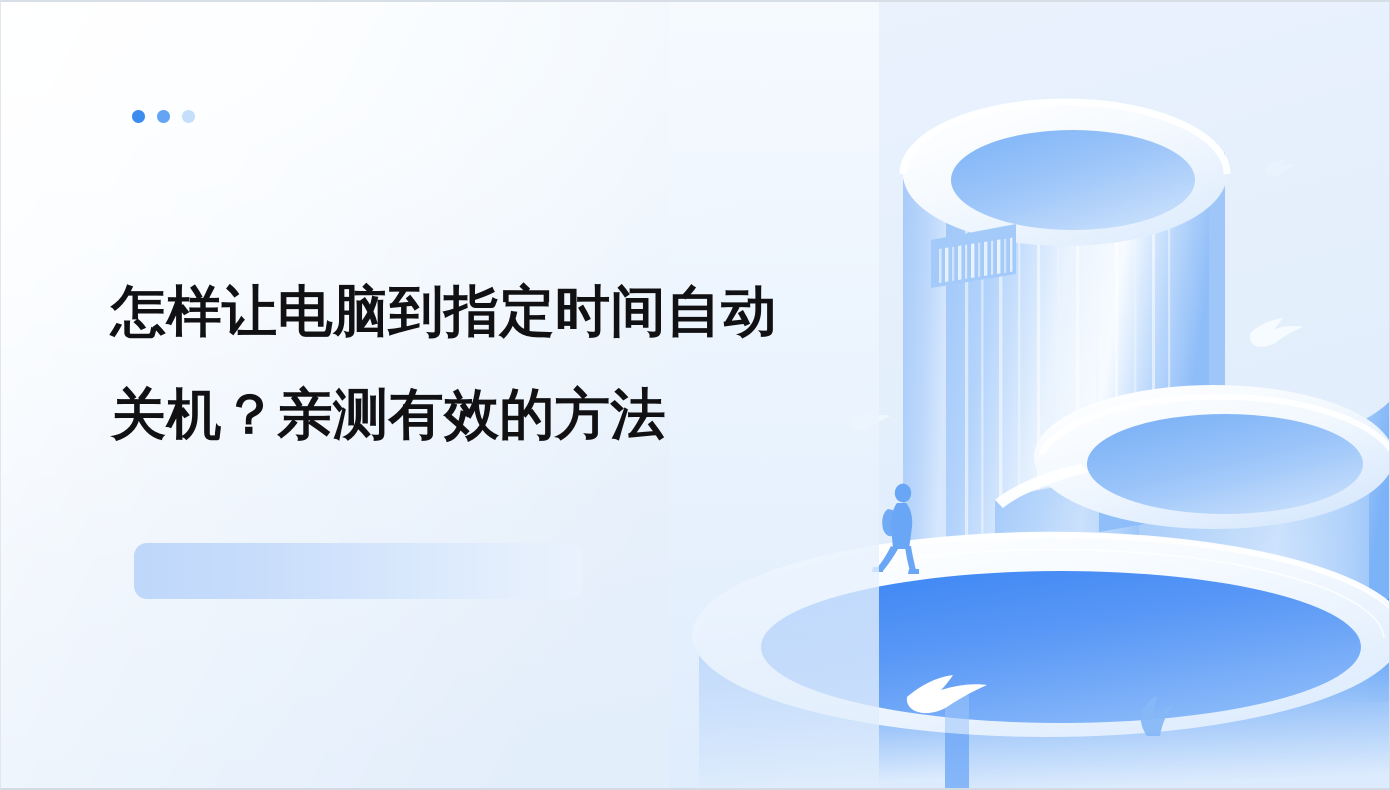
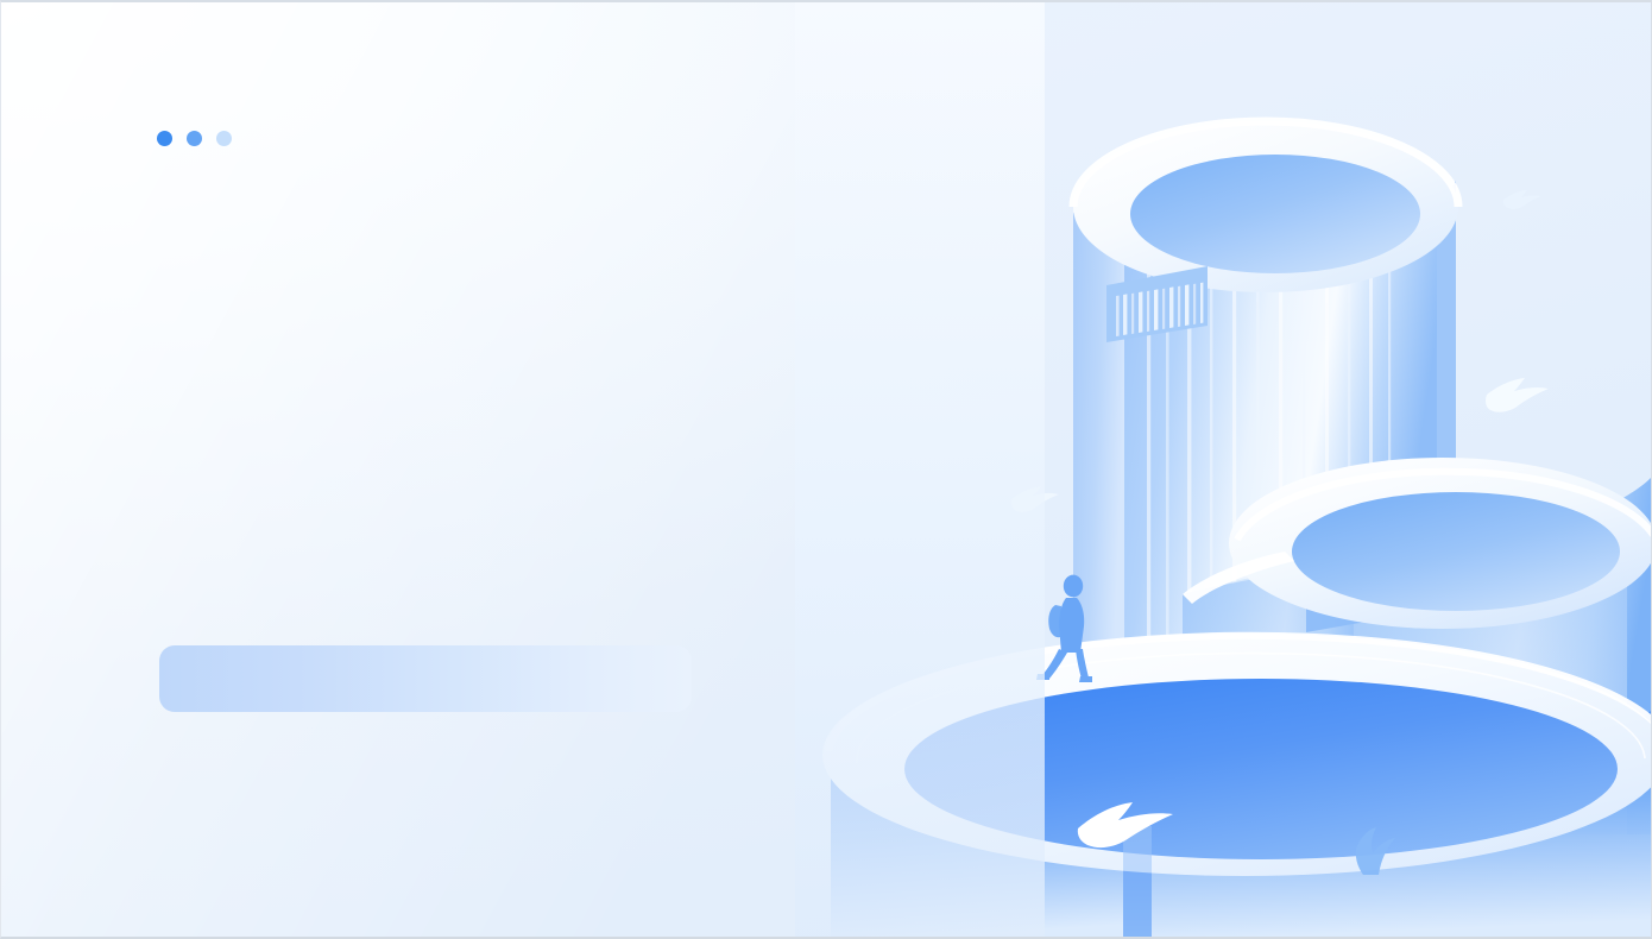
- 怎样让电脑到指定时间自动
- 关机？亲测有效的方法
